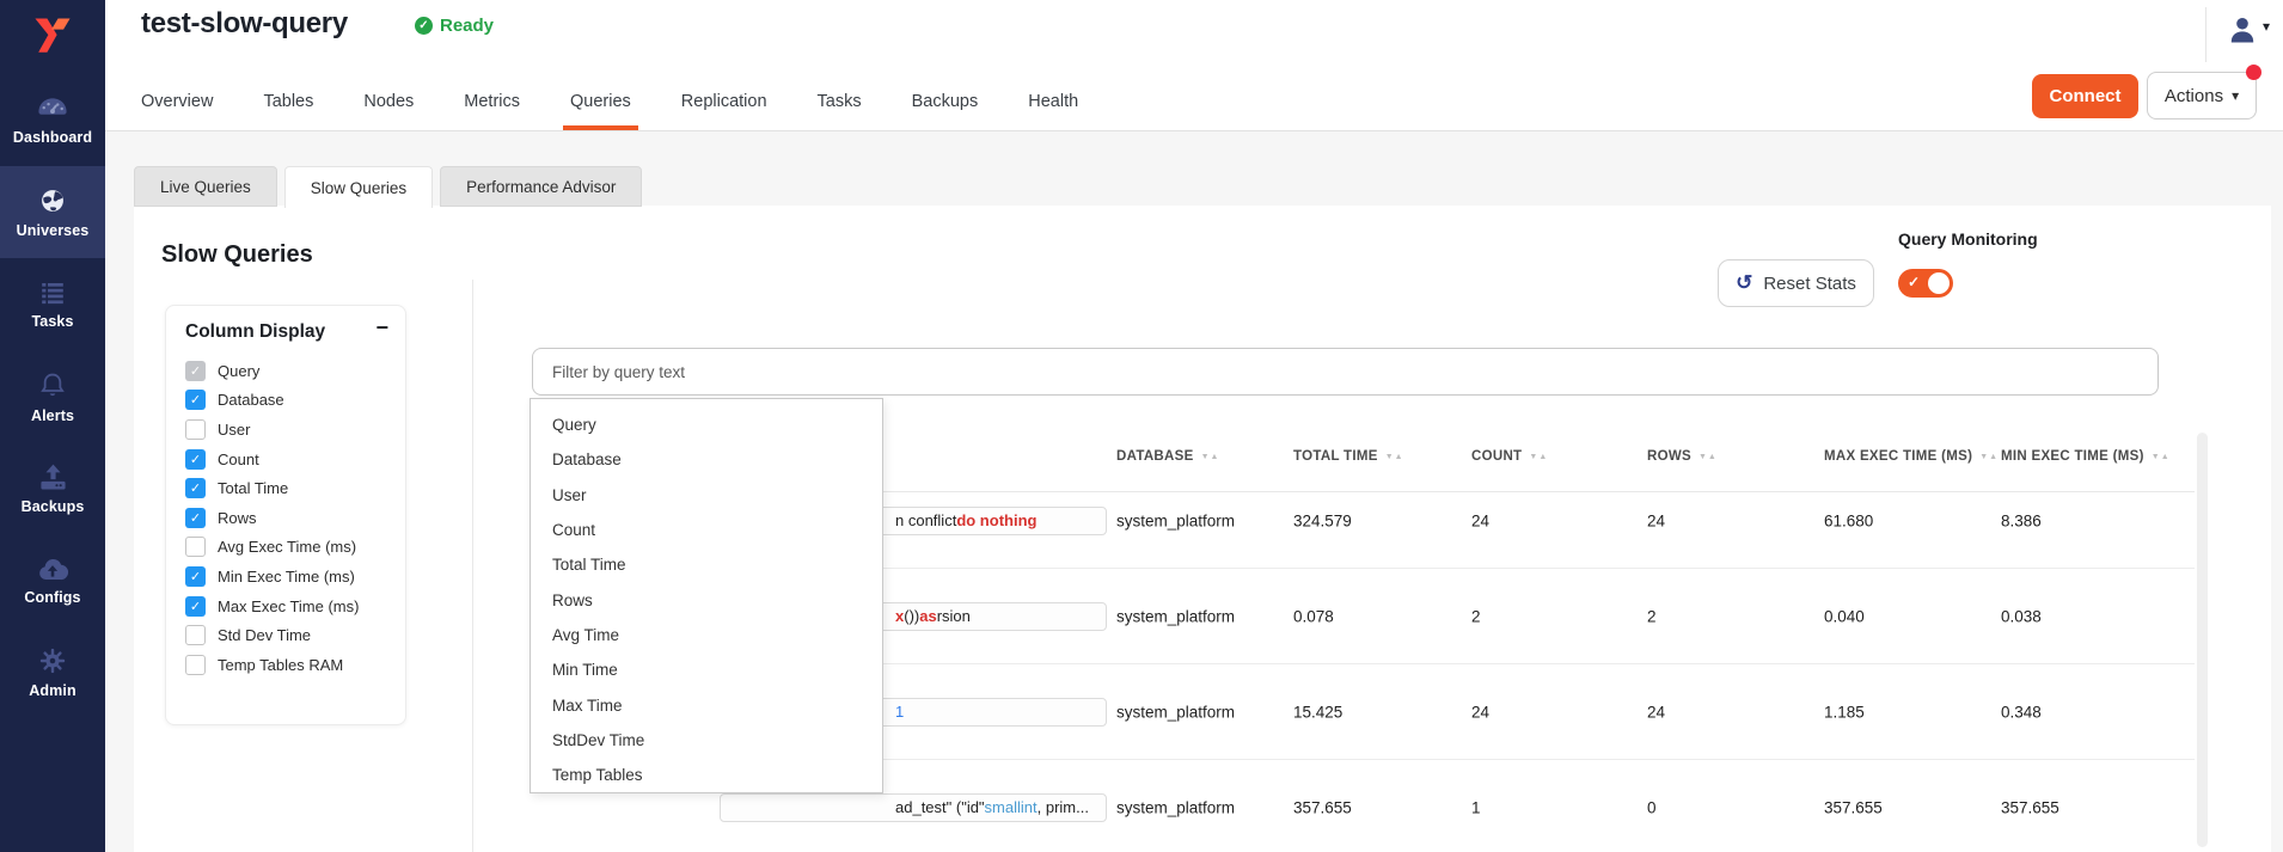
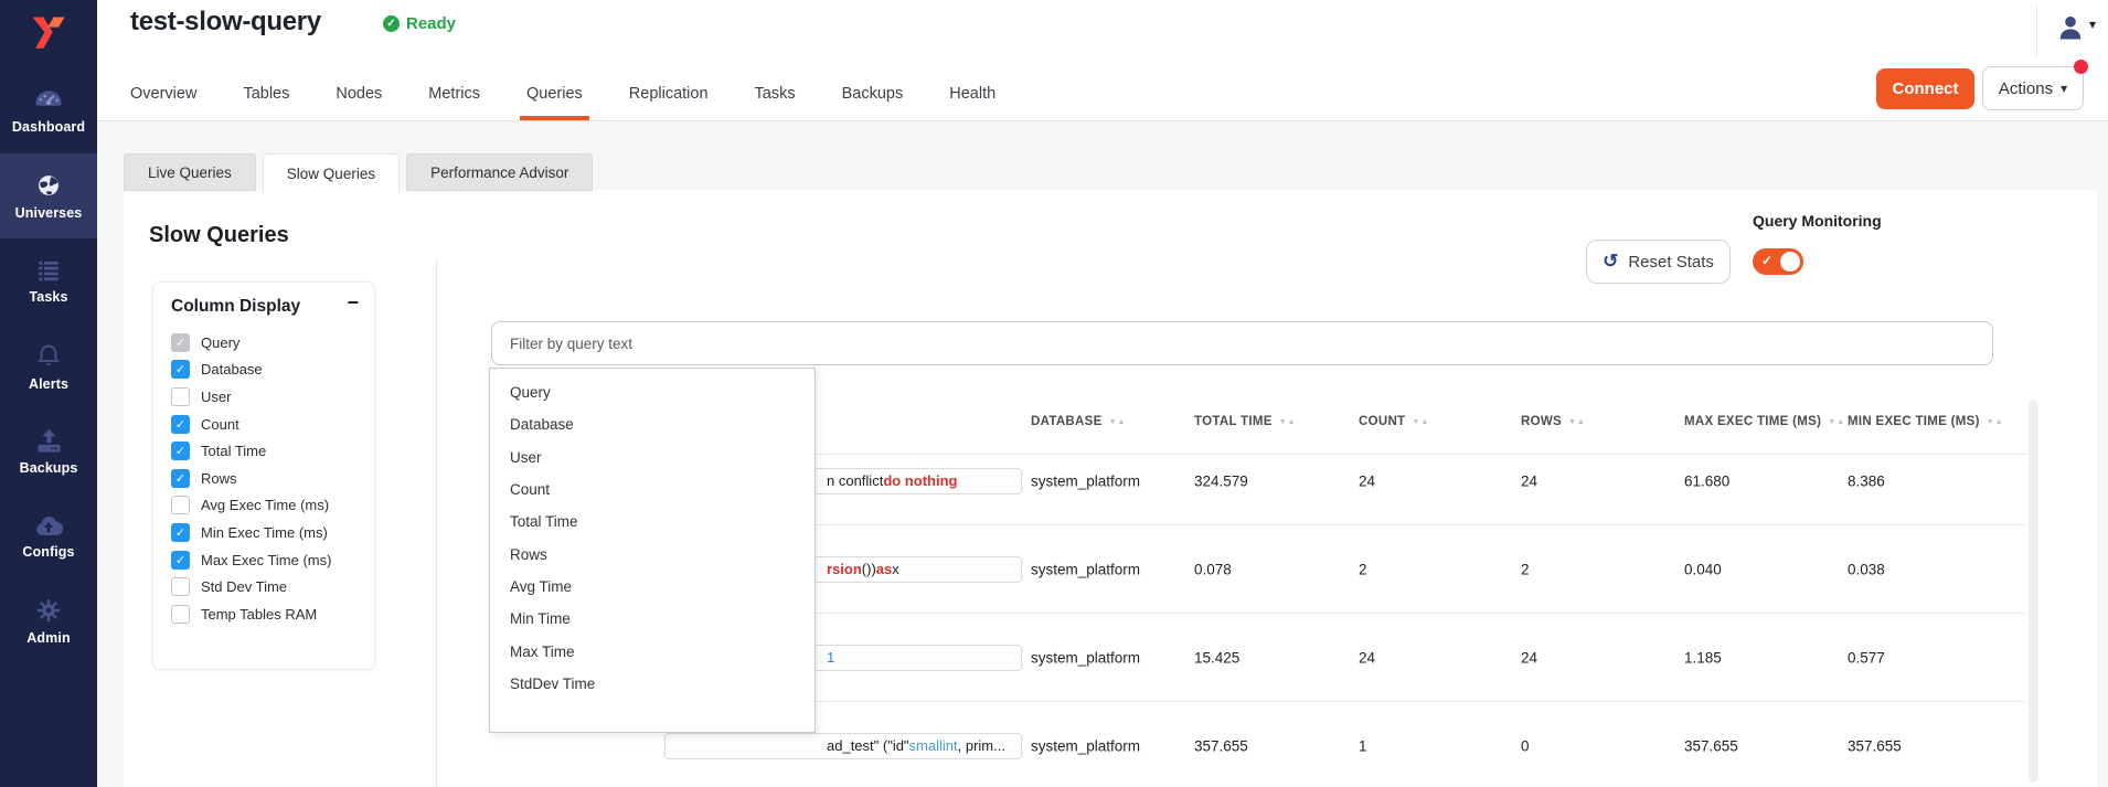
  Dashboard
  Universes
  Tasks
  Alerts
  Backups
  Configs
  Admin
  test-slow-query
  ✓
  Ready
  ▾
  Overview
  Tables
  Nodes
  Metrics
  Queries
  Replication
  Tasks
  Backups
  Health
  Connect
  Actions
  ▾
  Live Queries
  Slow Queries
  Performance Advisor
  Slow Queries
  ↺
  Reset Stats
  Query Monitoring
  ✓
  Column Display
  −
  ✓
  Query
  ✓
  Database
  User
  ✓
  Count
  ✓
  Total Time
  ✓
  Rows
  Avg Exec Time (ms)
  ✓
  Min Exec Time (ms)
  ✓
  Max Exec Time (ms)
  Std Dev Time
  Temp Tables RAM
  Filter by query text
  DATABASE
  TOTAL TIME
  COUNT
  ROWS
  MAX EXEC TIME (MS)
  MIN EXEC TIME (MS)
  n conflict
  do nothing
  system_platform
  324.579
  24
  24
  61.680
  8.386
- x
+ rsion
  ())
  as
- rsion
+ x
  system_platform
  0.078
  2
  2
  0.040
  0.038
  1
  system_platform
  15.425
  24
  24
  1.185
- 0.348
+ 0.577
  ad_test" ("id"
  smallint
  , prim...
  system_platform
  357.655
  1
  0
  357.655
  357.655
  Query
  Database
  User
  Count
  Total Time
  Rows
  Avg Time
  Min Time
  Max Time
  StdDev Time
- Temp Tables
